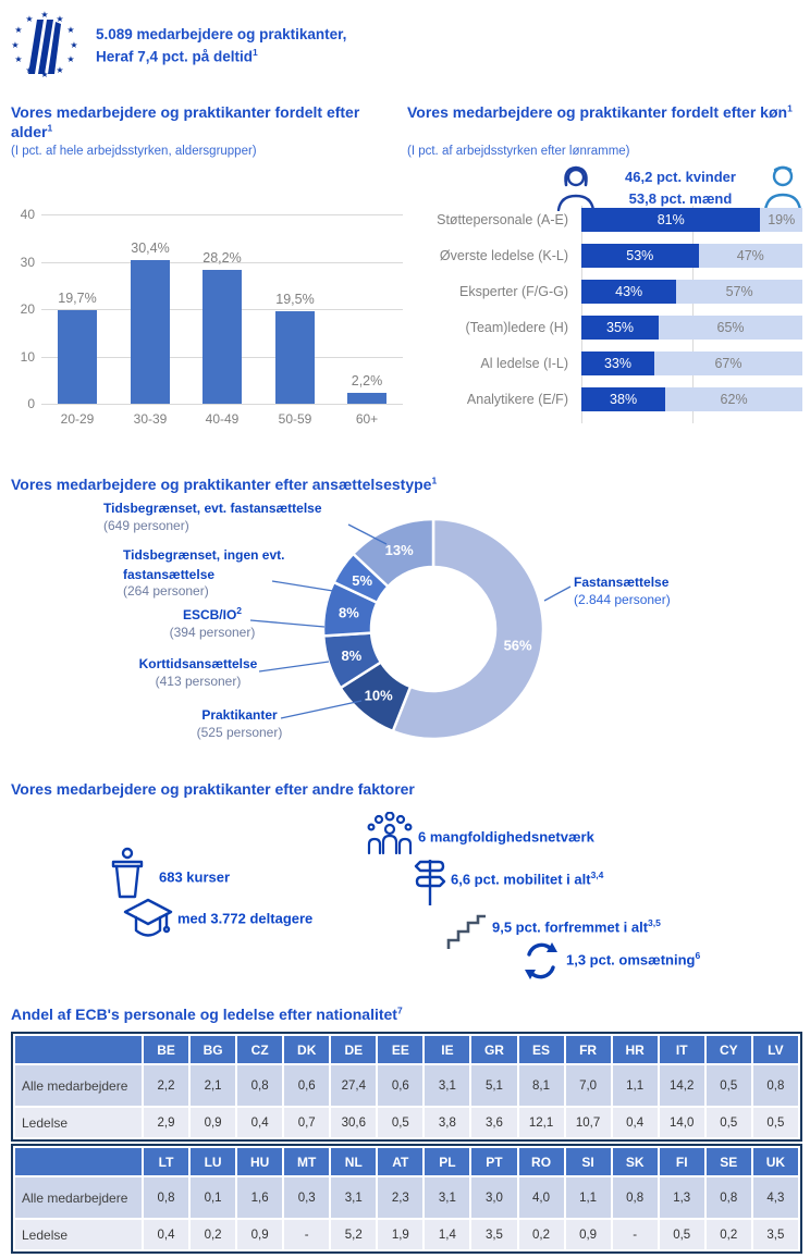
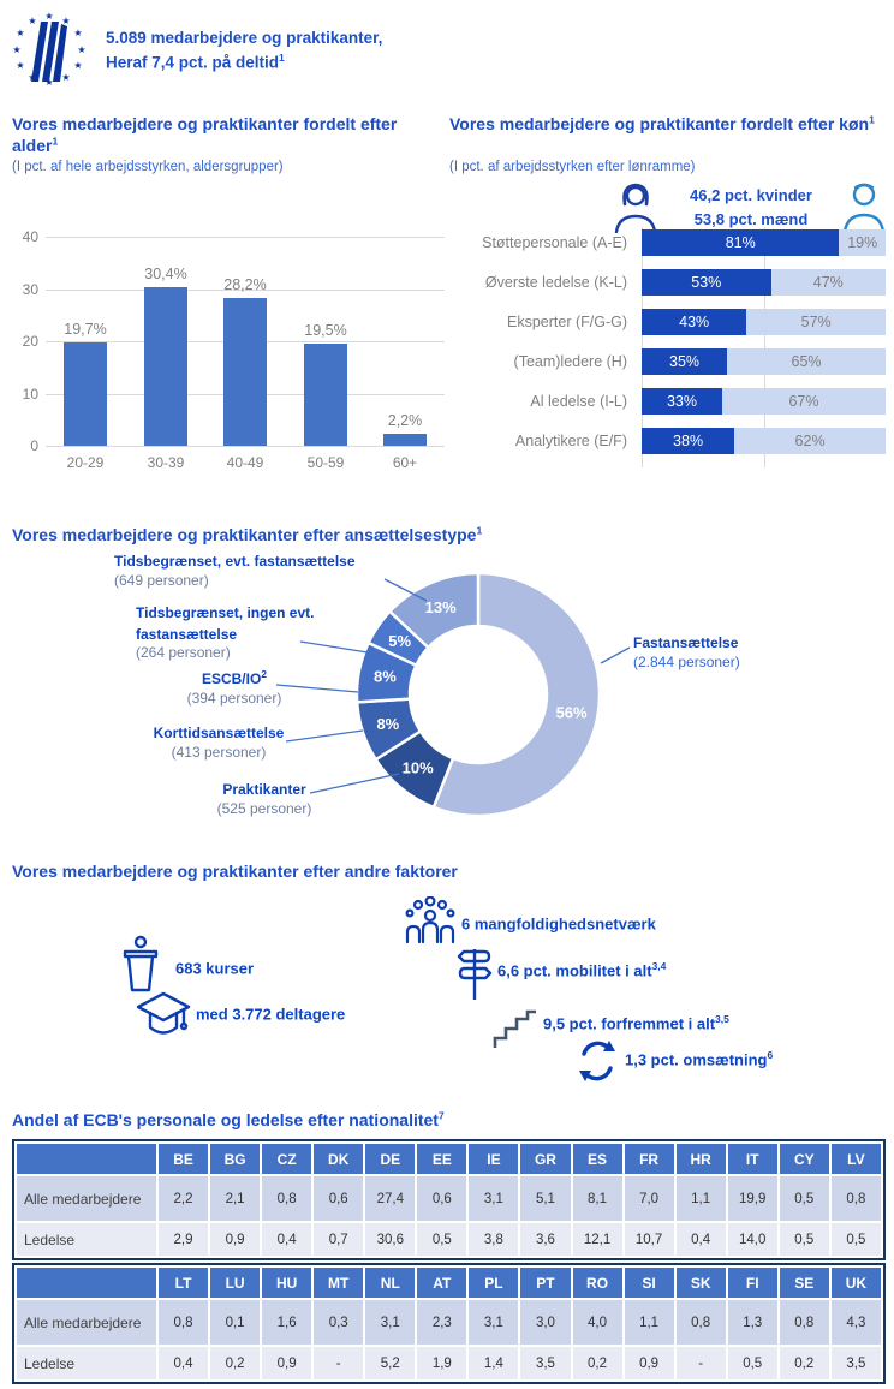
  ★
  ★
  ★
  ★
  ★
  ★
  ★
  ★
  ★
  ★
  ★
  5.089 medarbejdere og praktikanter,
  Heraf 7,4 pct. på deltid1
  Vores medarbejdere og praktikanter fordelt efter alder1
  (I pct. af hele arbejdsstyrken, aldersgrupper)
  0
  10
  20
  30
  40
  19,7%
  20-29
  30,4%
  30-39
  28,2%
  40-49
  19,5%
  50-59
  2,2%
  60+
  Vores medarbejdere og praktikanter fordelt efter køn1
  (I pct. af arbejdsstyrken efter lønramme)
  46,2 pct. kvinder
  53,8 pct. mænd
  Støttepersonale (A-E)
  81%
  19%
  Øverste ledelse (K-L)
  53%
  47%
  Eksperter (F/G-G)
  43%
  57%
  (Team)ledere (H)
  35%
  65%
  Al ledelse (I-L)
  33%
  67%
  Analytikere (E/F)
  38%
  62%
  Vores medarbejdere og praktikanter efter ansættelsestype1
  56%
  10%
  8%
  8%
  5%
  13%
  Tidsbegrænset, evt. fastansættelse
  (649 personer)
  Tidsbegrænset, ingen evt. fastansættelse
  (264 personer)
  ESCB/IO2
  (394 personer)
  Korttidsansættelse
  (413 personer)
  Praktikanter
  (525 personer)
  Fastansættelse
  (2.844 personer)
  Vores medarbejdere og praktikanter efter andre faktorer
  683 kurser
  med 3.772 deltagere
  6 mangfoldighedsnetværk
  6,6 pct. mobilitet i alt3,4
  9,5 pct. forfremmet i alt3,5
  1,3 pct. omsætning6
  Andel af ECB's personale og ledelse efter nationalitet7
  	BE	BG	CZ	DK	DE	EE	IE	GR	ES	FR	HR	IT	CY	LV
- Alle medarbejdere	2,2	2,1	0,8	0,6	27,4	0,6	3,1	5,1	8,1	7,0	1,1	14,2	0,5	0,8
+ Alle medarbejdere	2,2	2,1	0,8	0,6	27,4	0,6	3,1	5,1	8,1	7,0	1,1	19,9	0,5	0,8
  Ledelse	2,9	0,9	0,4	0,7	30,6	0,5	3,8	3,6	12,1	10,7	0,4	14,0	0,5	0,5
  	LT	LU	HU	MT	NL	AT	PL	PT	RO	SI	SK	FI	SE	UK
  Alle medarbejdere	0,8	0,1	1,6	0,3	3,1	2,3	3,1	3,0	4,0	1,1	0,8	1,3	0,8	4,3
  Ledelse	0,4	0,2	0,9	-	5,2	1,9	1,4	3,5	0,2	0,9	-	0,5	0,2	3,5
